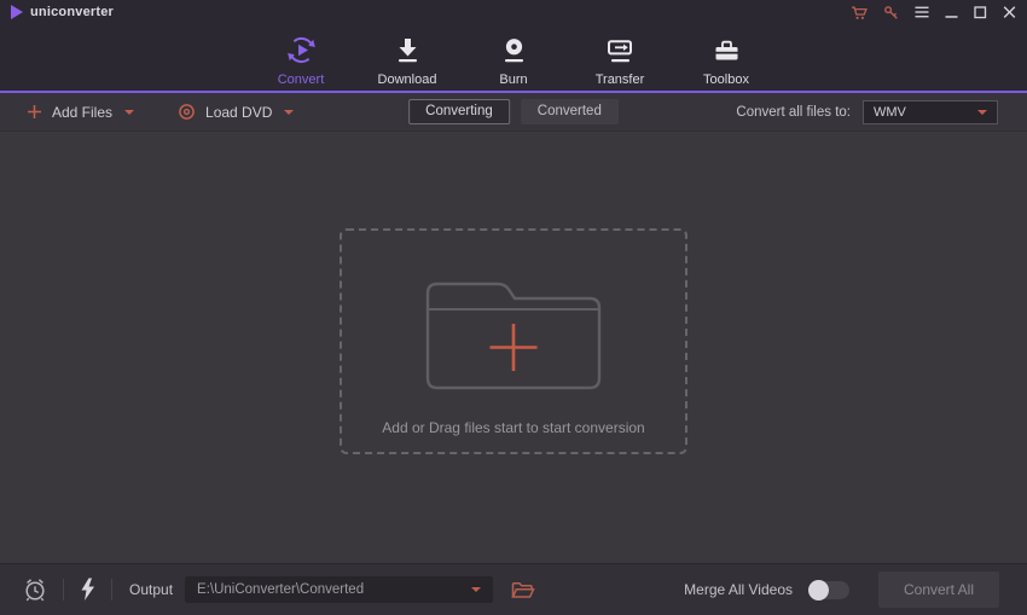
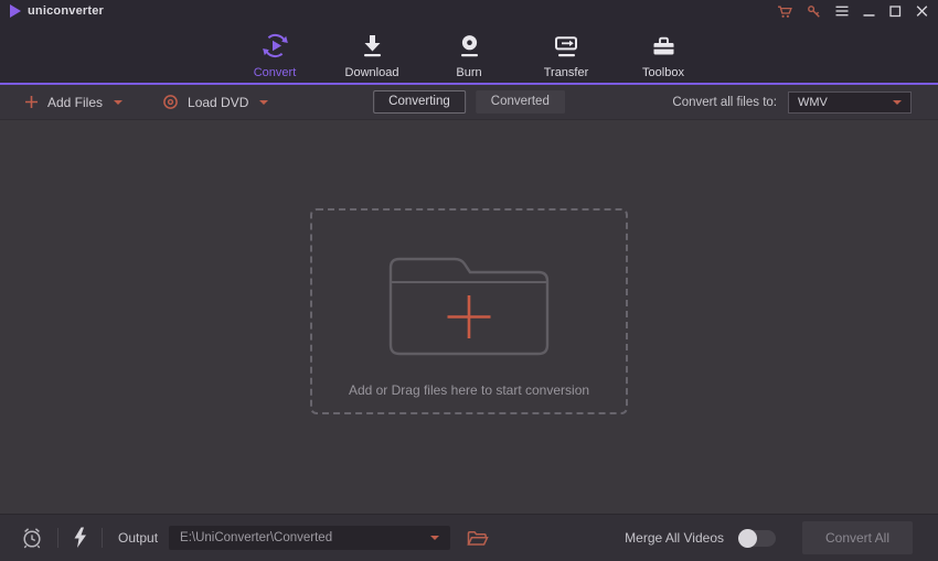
  uniconverter
  Convert
  Download
  Burn
  Transfer
  Toolbox
  Add Files
  Load DVD
  Converting
  Converted
  Convert all files to:
  WMV
- Add or Drag files start to start conversion
+ Add or Drag files here to start conversion
  Output
  E:\UniConverter\Converted
  Merge All Videos
  Convert All
